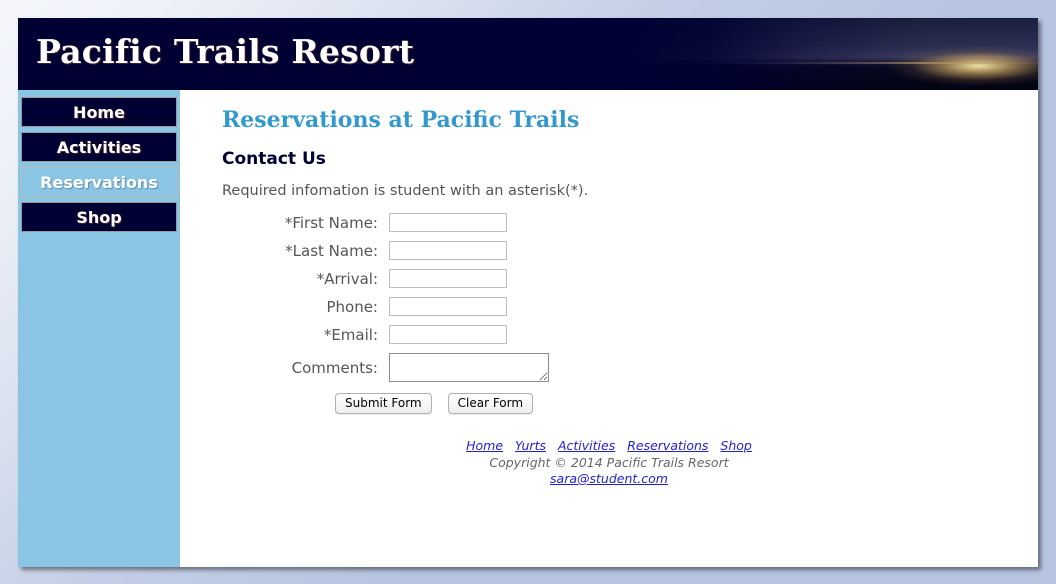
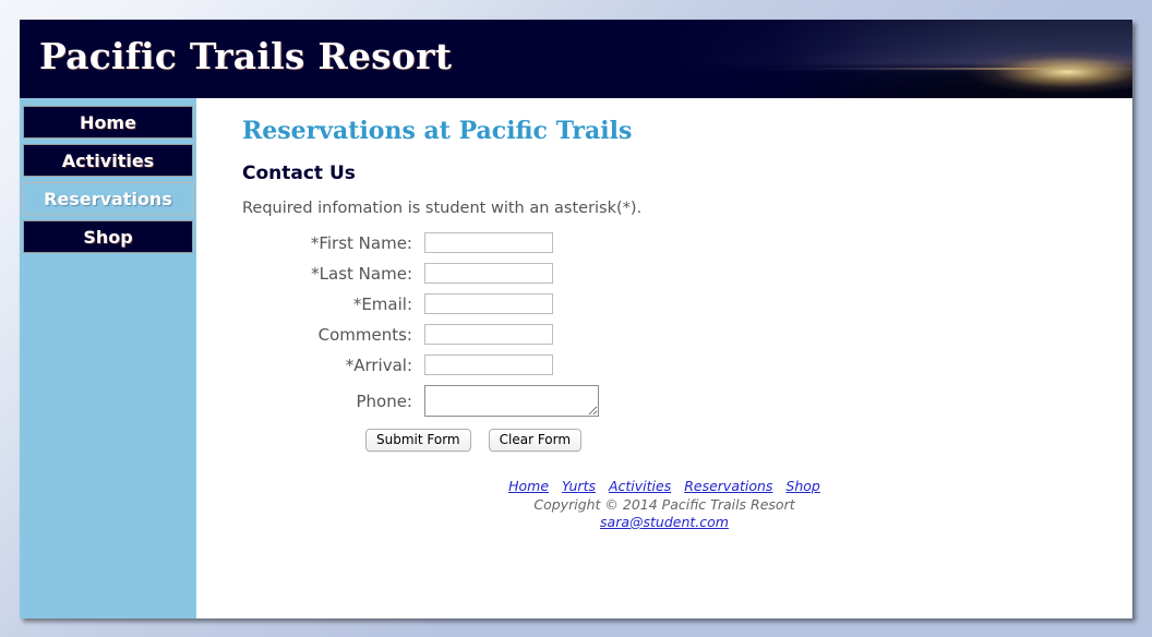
  Pacific Trails Resort
  Home
  Activities
  Reservations
  Shop
  Reservations at Pacific Trails
  Contact Us
  Required infomation is student with an asterisk(*).
  *First Name:
  *Last Name:
- *Arrival:
+ *Email:
- Phone:
+ Comments:
- *Email:
+ *Arrival:
- Comments:
+ Phone:
  Submit Form
  Clear Form
  Home Yurts Activities Reservations Shop
  Copyright © 2014 Pacific Trails Resort
  sara@student.com
